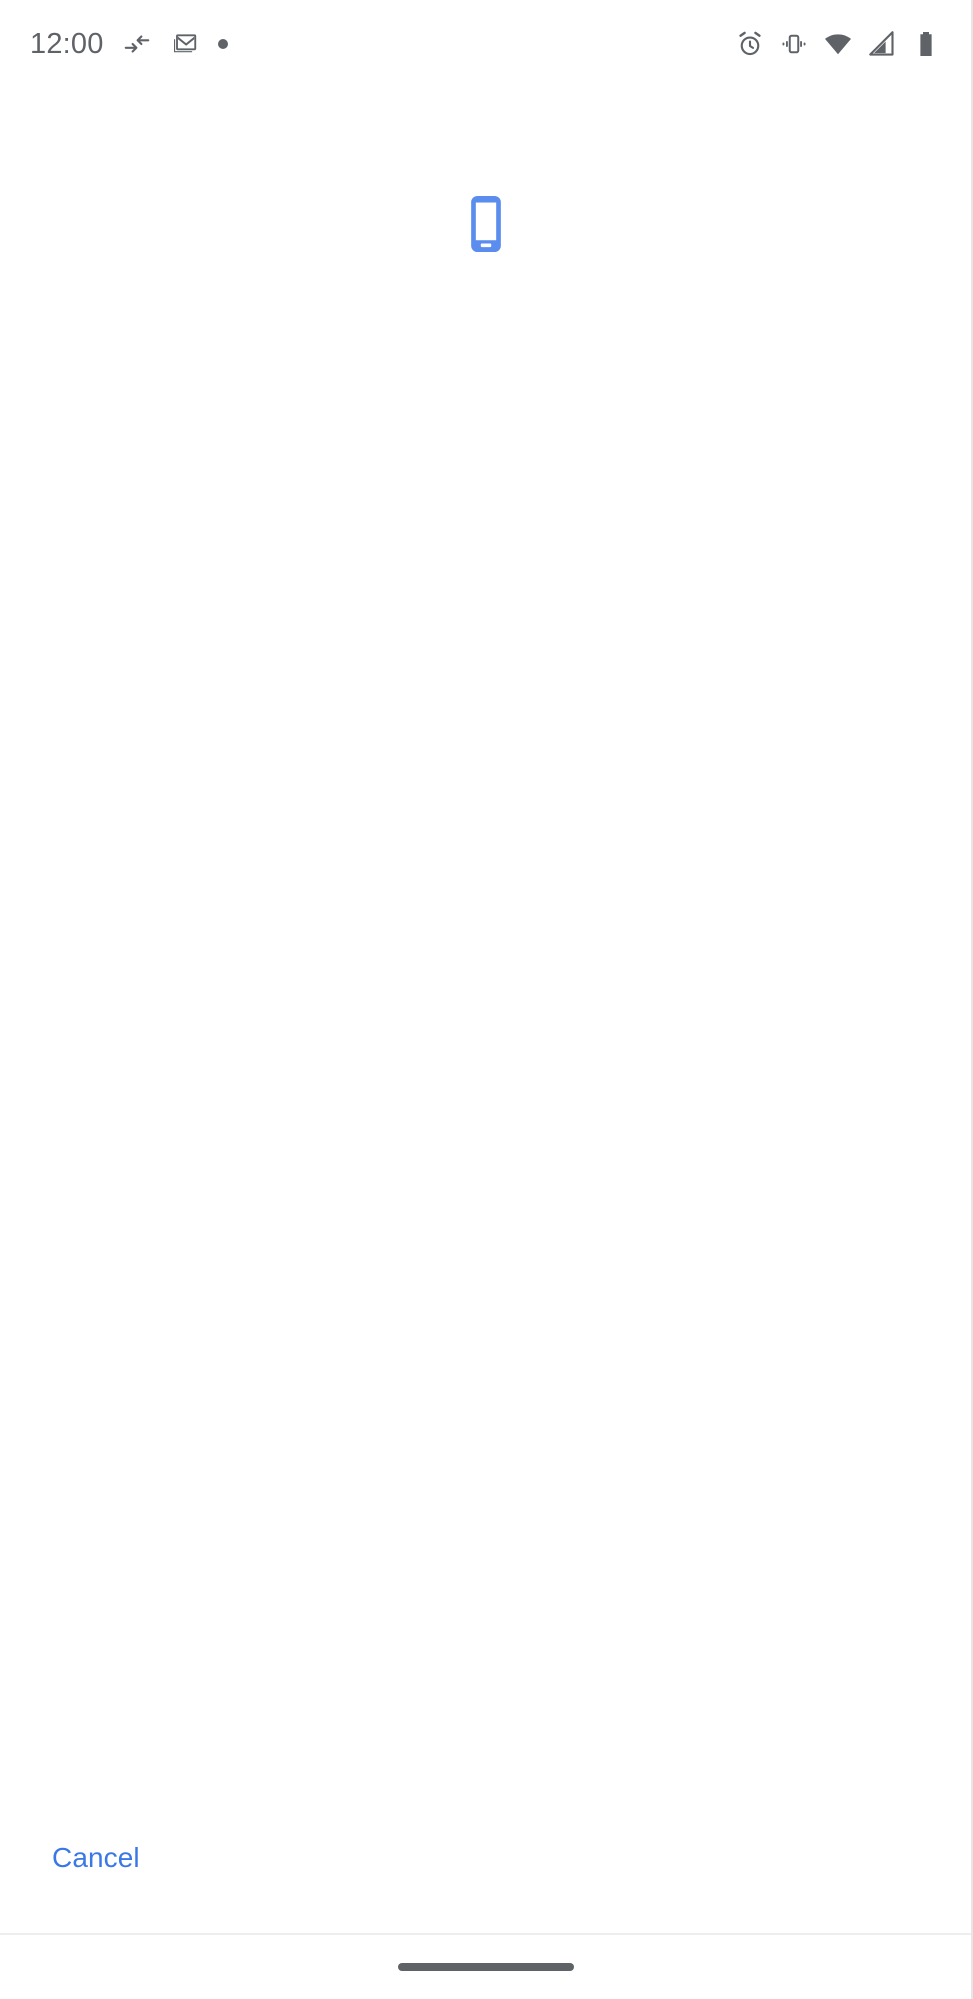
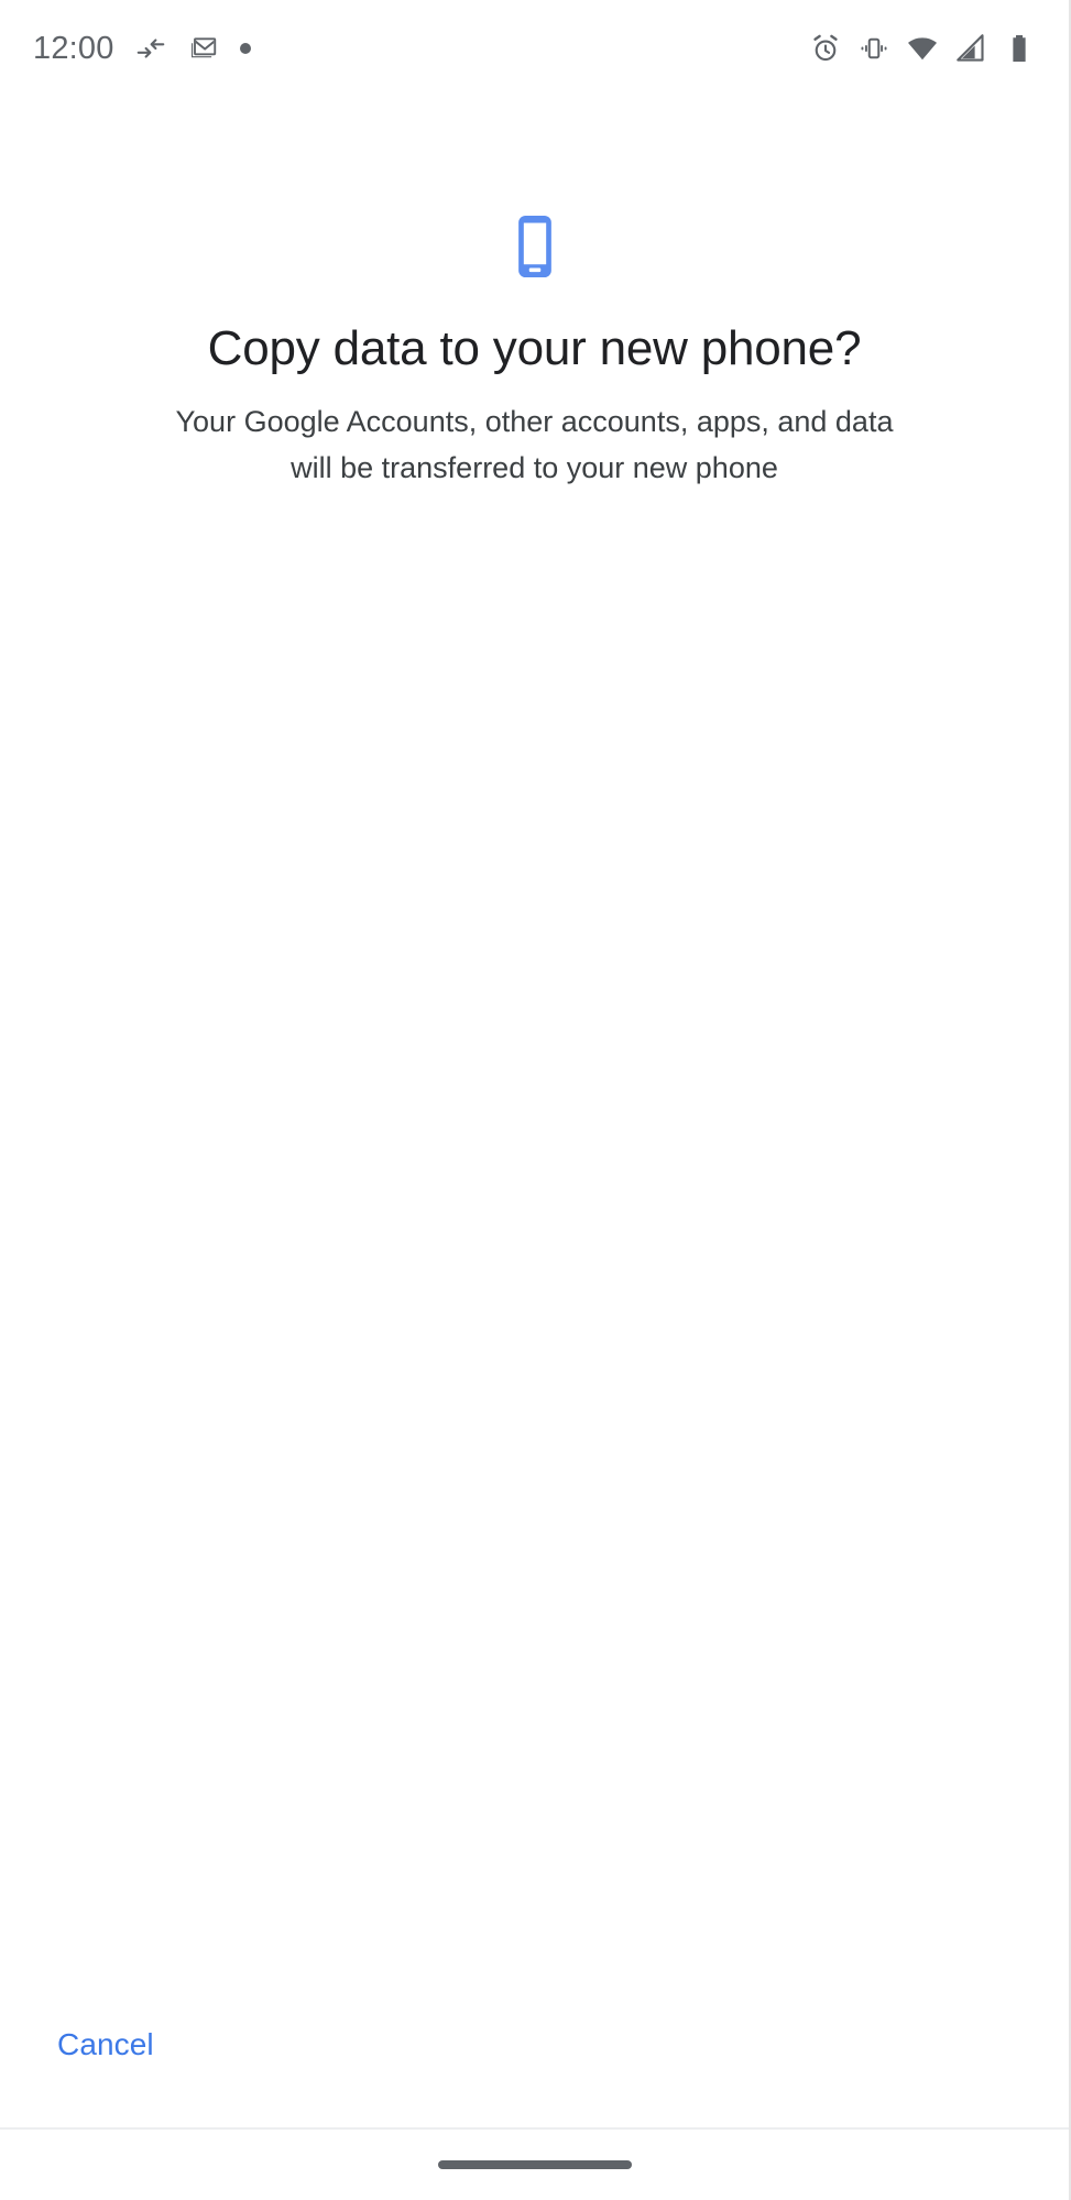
  12:00
+ Copy data to your new phone?
+ Your Google Accounts, other accounts, apps, and data will be transferred to your new phone
  Cancel
